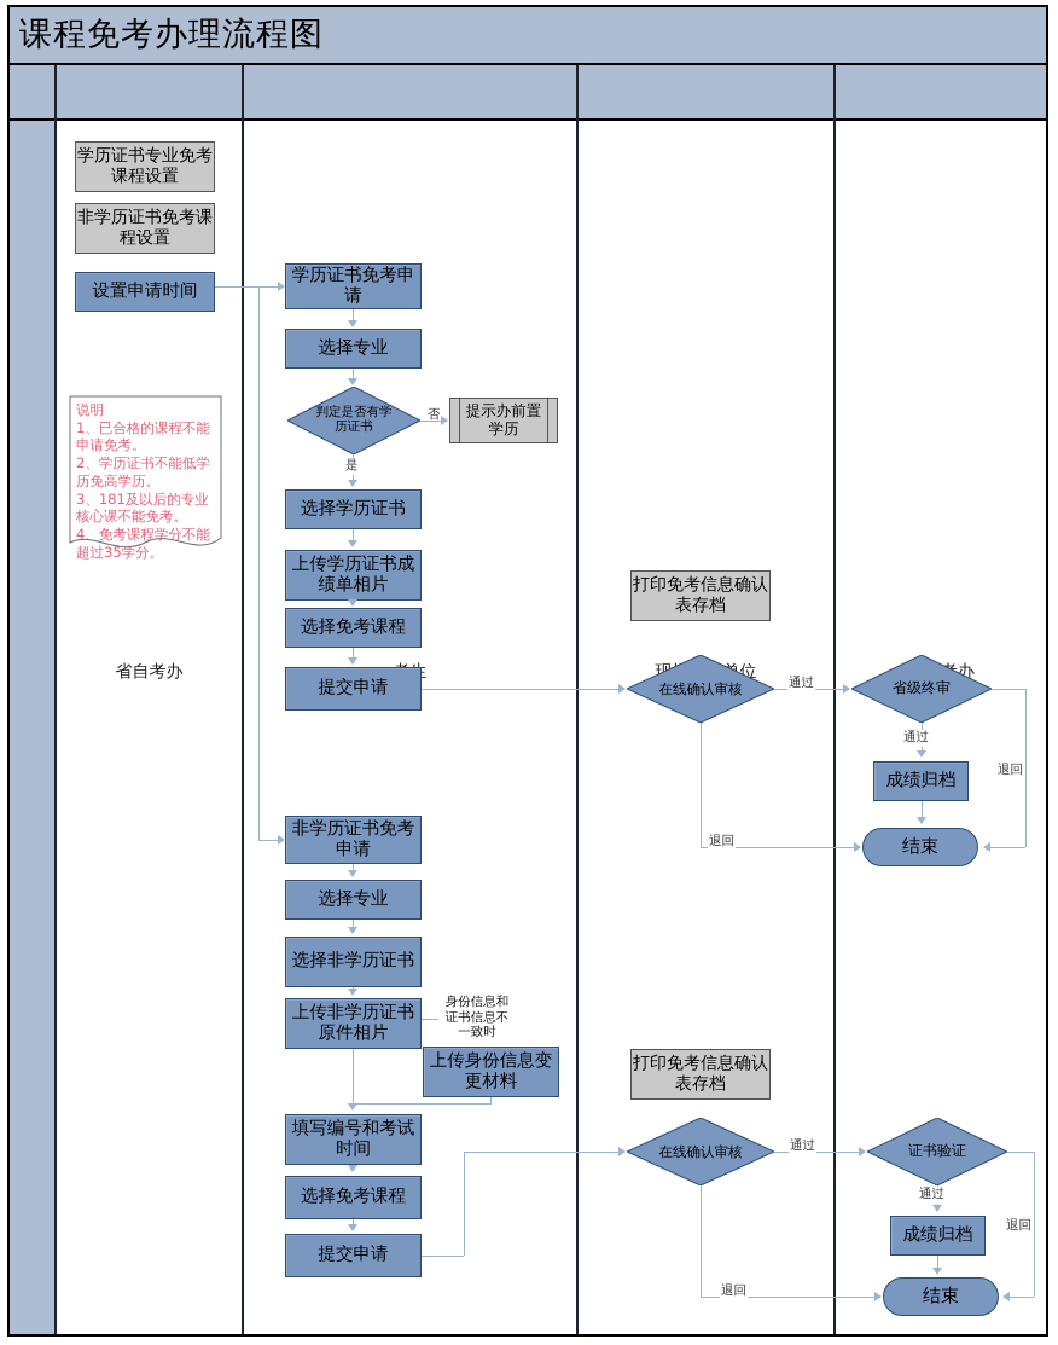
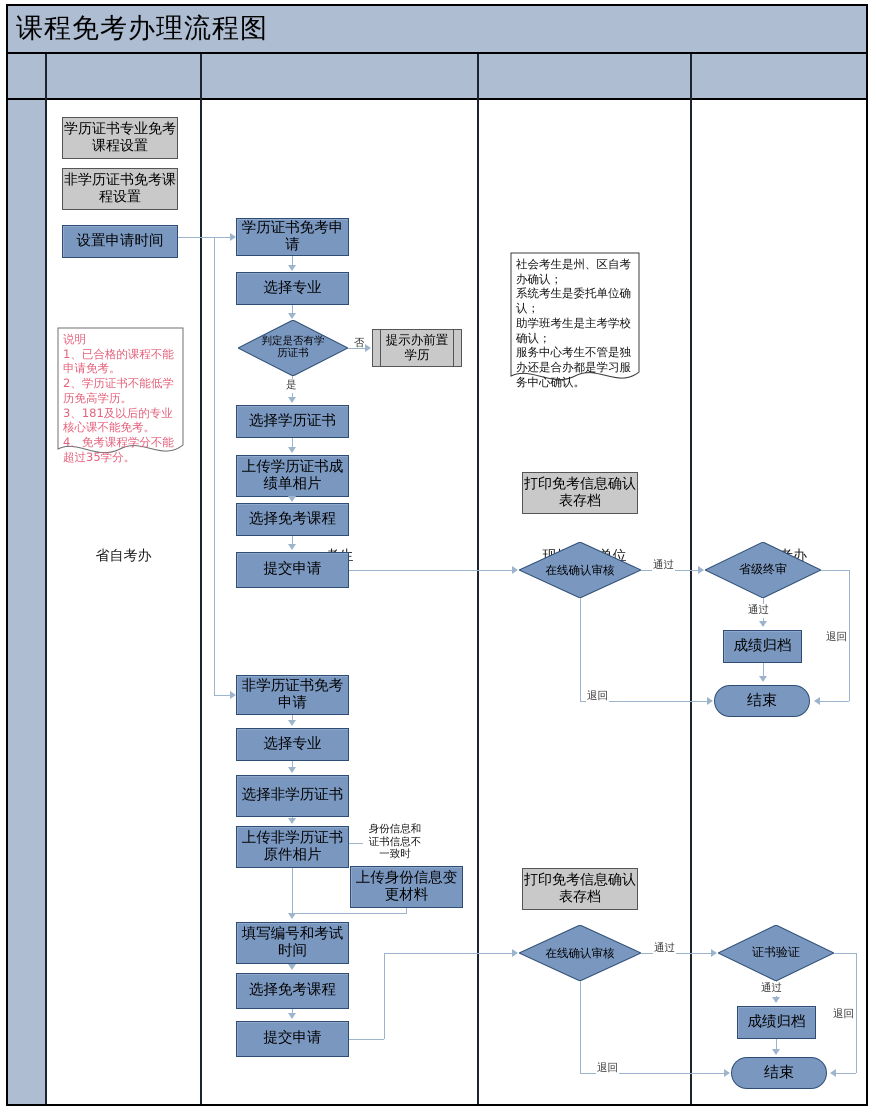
  课程免考办理流程图
  省自考办
  学历证书专业免考课程设置
  非学历证书免考课程设置
  设置申请时间
  说明
  1、已合格的课程不能申请免考。
  2、学历证书不能低学历免高学历。
  3、181及以后的专业核心课不能免考。
  4、免考课程学分不能超过35学分。
  学历证书免考申请
  选择专业
  判定是否有学历证书
  提示办前置学历
  选择学历证书
  上传学历证书成绩单相片
  选择免考课程
  提交申请
  非学历证书免考申请
  选择专业
  选择非学历证书
  上传非学历证书原件相片
  上传身份信息变更材料
  填写编号和考试时间
  选择免考课程
  提交申请
+ 社会考生是州、区自考办确认；
+ 系统考生是委托单位确认；
+ 助学班考生是主考学校确认；
+ 服务中心考生不管是独办还是合办都是学习服务中心确认。
  打印免考信息确认表存档
  在线确认审核
  打印免考信息确认表存档
  在线确认审核
  省级终审
  成绩归档
  结束
  证书验证
  成绩归档
  结束
  否
  是
  通过
  退回
  通过
  退回
  身份信息和
  证书信息不
  一致时
  通过
  退回
  通过
  退回
